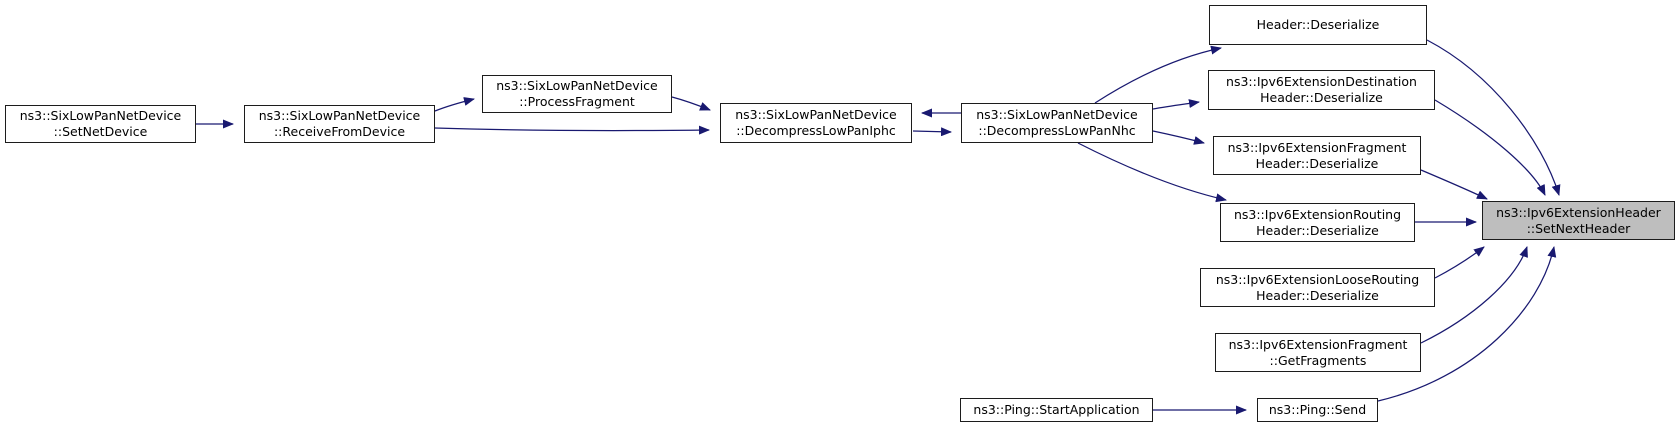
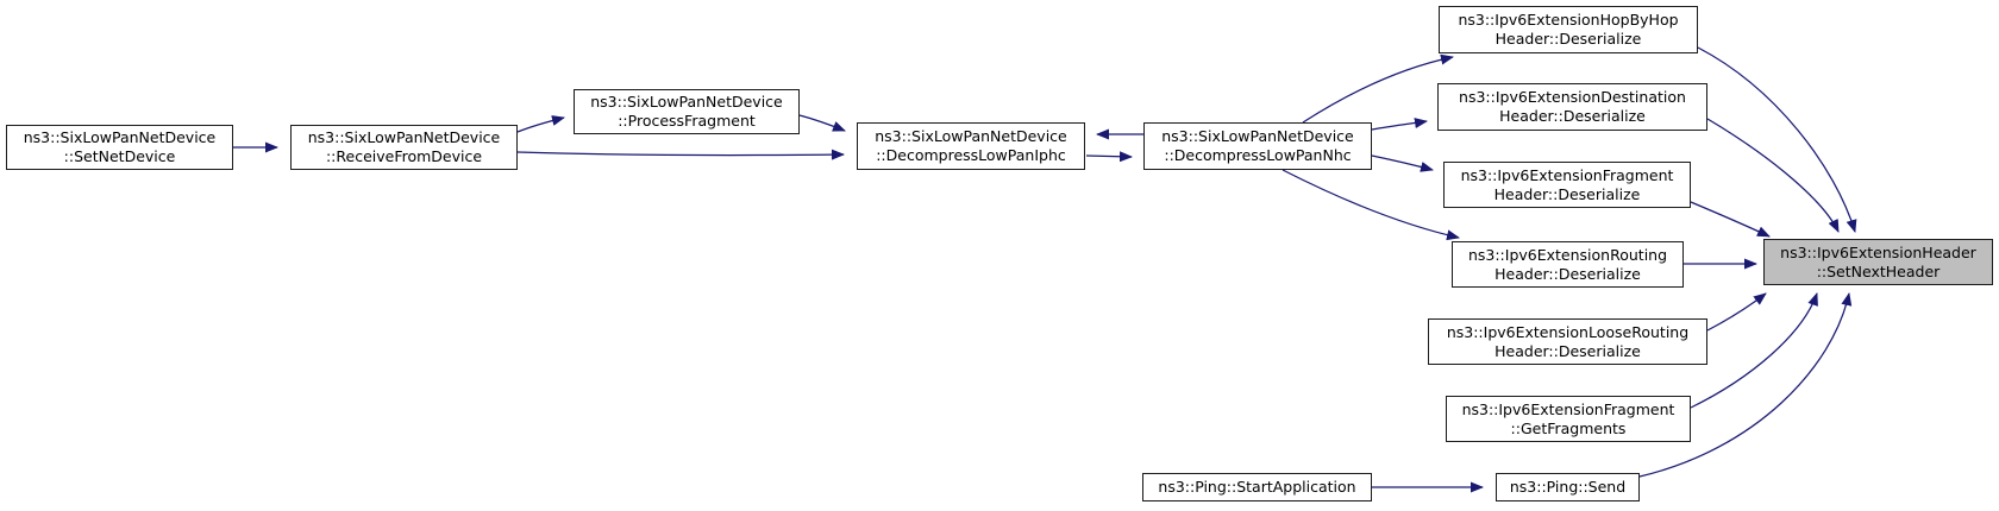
  ns3::SixLowPanNetDevice
  ::SetNetDevice
  ns3::SixLowPanNetDevice
  ::ReceiveFromDevice
  ns3::SixLowPanNetDevice
  ::ProcessFragment
  ns3::SixLowPanNetDevice
  ::DecompressLowPanIphc
  ns3::SixLowPanNetDevice
  ::DecompressLowPanNhc
+ ns3::Ipv6ExtensionHopByHop
  Header::Deserialize
  ns3::Ipv6ExtensionDestination
  Header::Deserialize
  ns3::Ipv6ExtensionFragment
  Header::Deserialize
  ns3::Ipv6ExtensionRouting
  Header::Deserialize
  ns3::Ipv6ExtensionLooseRouting
  Header::Deserialize
  ns3::Ipv6ExtensionFragment
  ::GetFragments
  ns3::Ping::StartApplication
  ns3::Ping::Send
  ns3::Ipv6ExtensionHeader
  ::SetNextHeader
